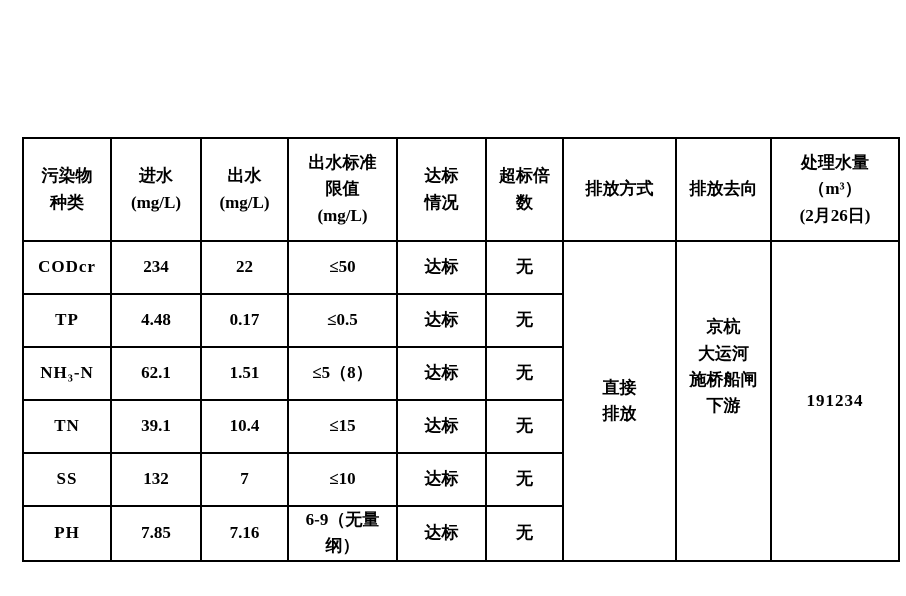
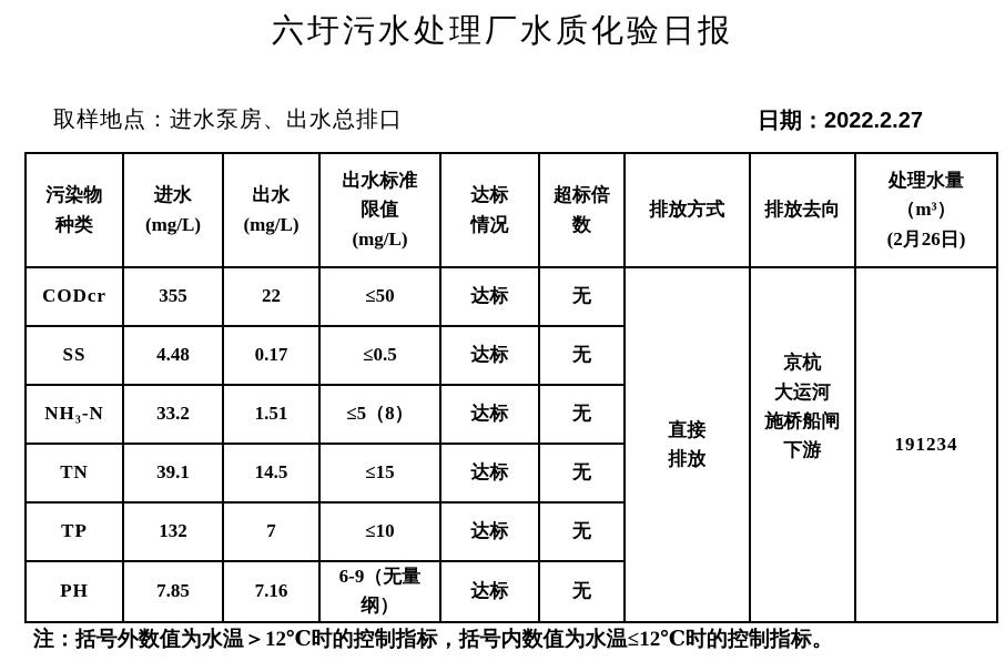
+ 六圩污水处理厂水质化验日报
+ 取样地点：进水泵房、出水总排口
+ 日期：2022.2.27
  污染物 种类	进水 (mg/L)	出水 (mg/L)	出水标准 限值 (mg/L)	达标 情况	超标倍 数	排放方式	排放去向	处理水量 （m³） (2月26日)
- CODcr	234	22	≤50	达标	无	直接 排放	京杭 大运河 施桥船闸 下游	191234
+ CODcr	355	22	≤50	达标	无	直接 排放	京杭 大运河 施桥船闸 下游	191234
- TP	4.48	0.17	≤0.5	达标	无
+ SS	4.48	0.17	≤0.5	达标	无
- NH₃-N	62.1	1.51	≤5（8）	达标	无
+ NH₃-N	33.2	1.51	≤5（8）	达标	无
- TN	39.1	10.4	≤15	达标	无
+ TN	39.1	14.5	≤15	达标	无
- SS	132	7	≤10	达标	无
+ TP	132	7	≤10	达标	无
  PH	7.85	7.16	6-9（无量纲）	达标	无
+ 注：括号外数值为水温＞12℃时的控制指标，括号内数值为水温≤12℃时的控制指标。
